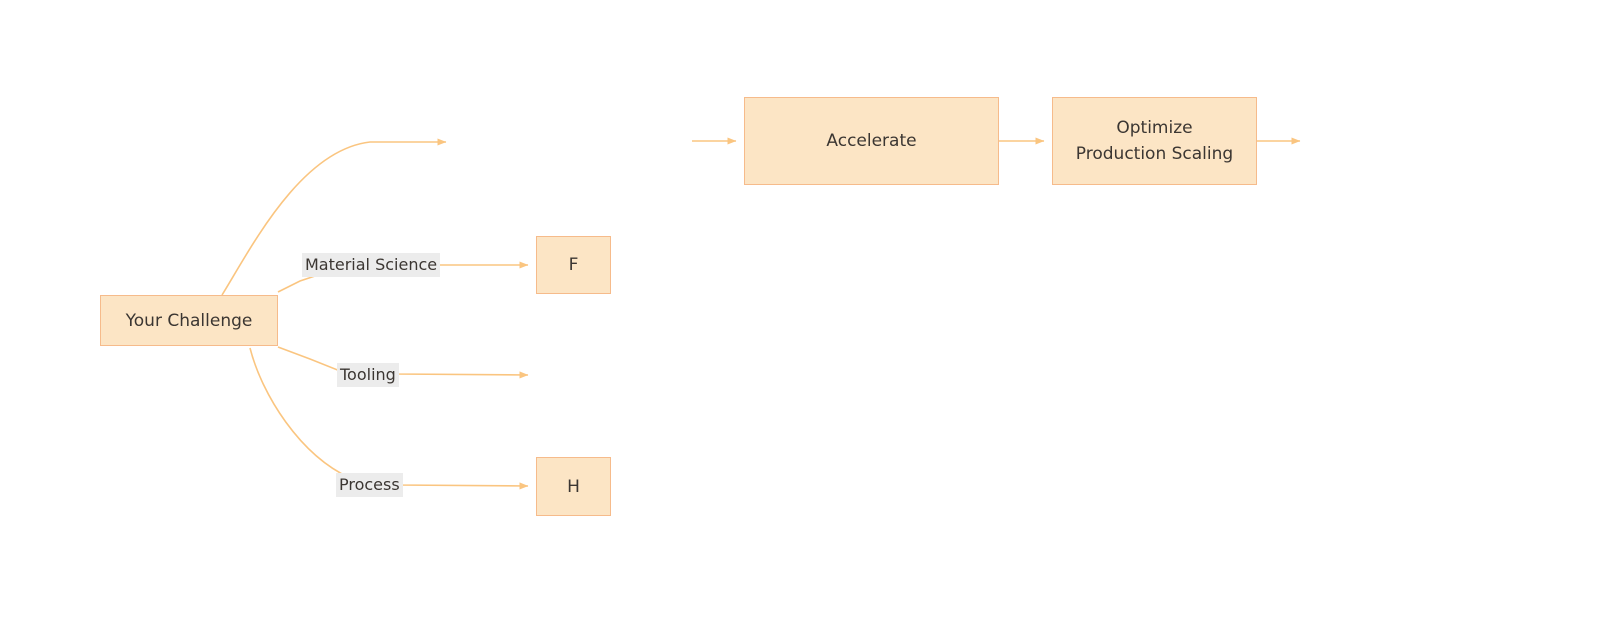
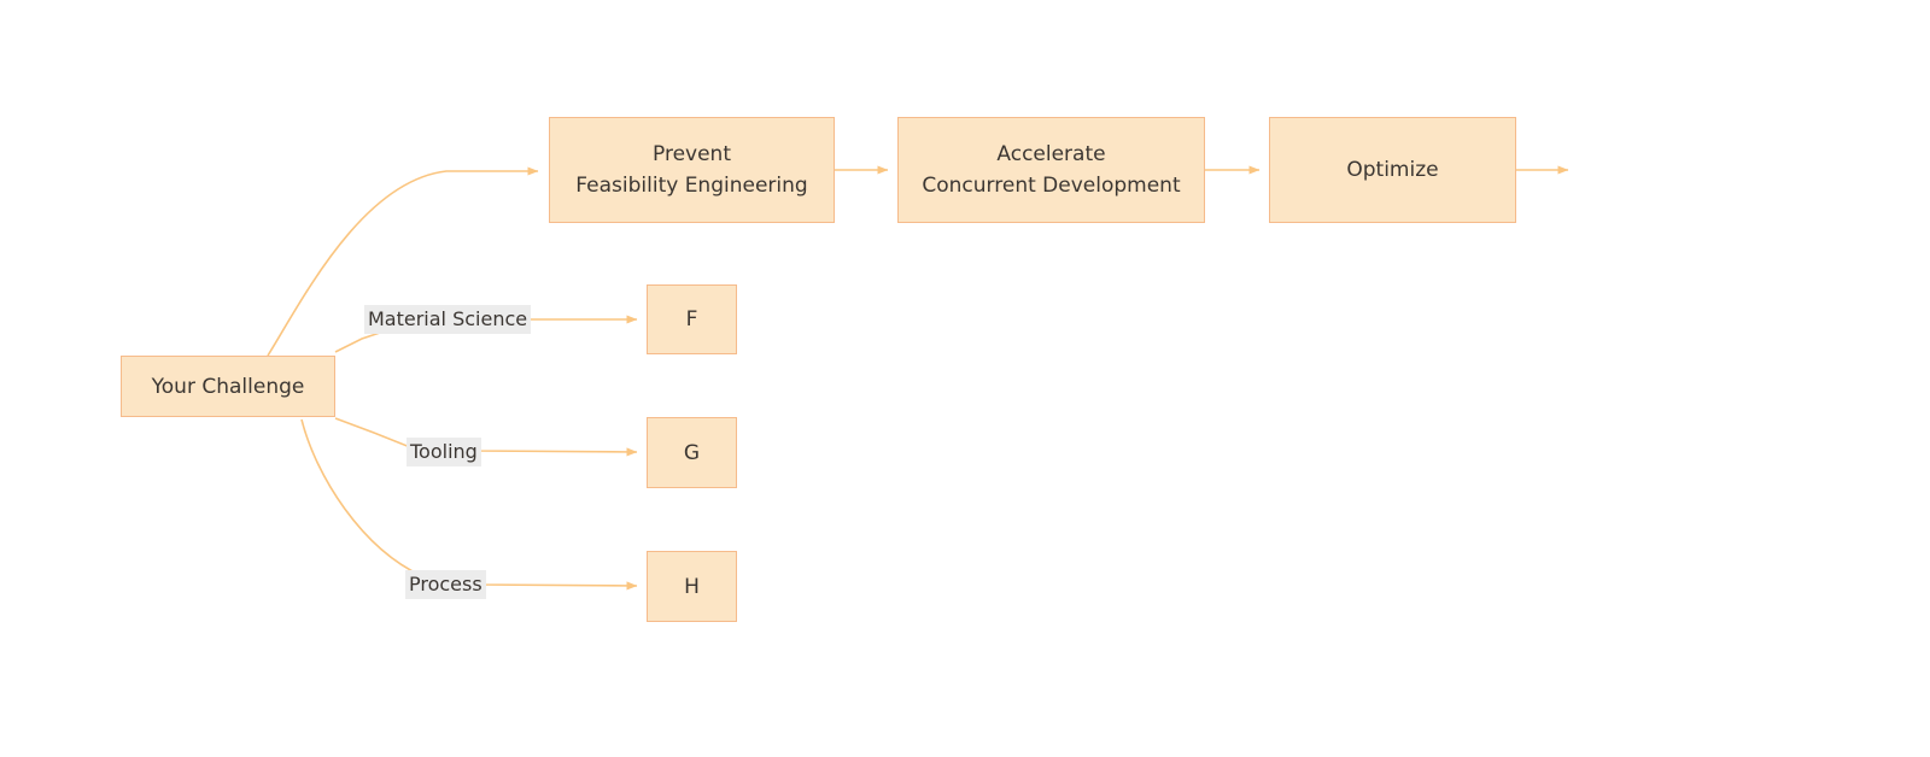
  Your Challenge
+ Prevent
+ Feasibility Engineering
  Accelerate
+ Concurrent Development
  Optimize
- Production Scaling
  F
+ G
  H
  Material Science
  Tooling
  Process
